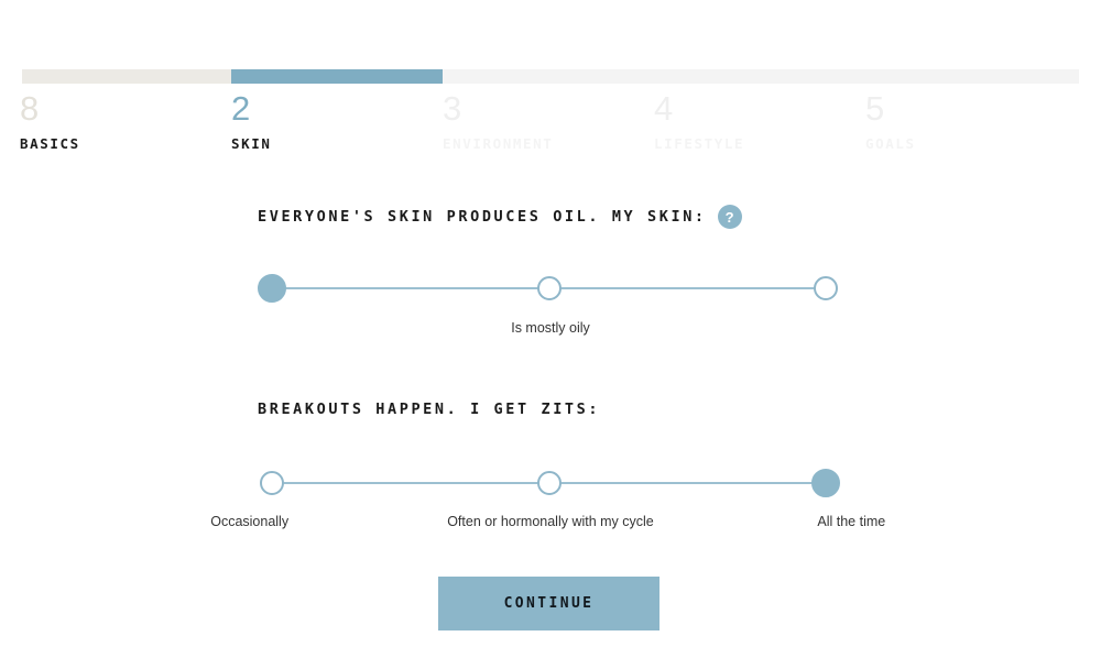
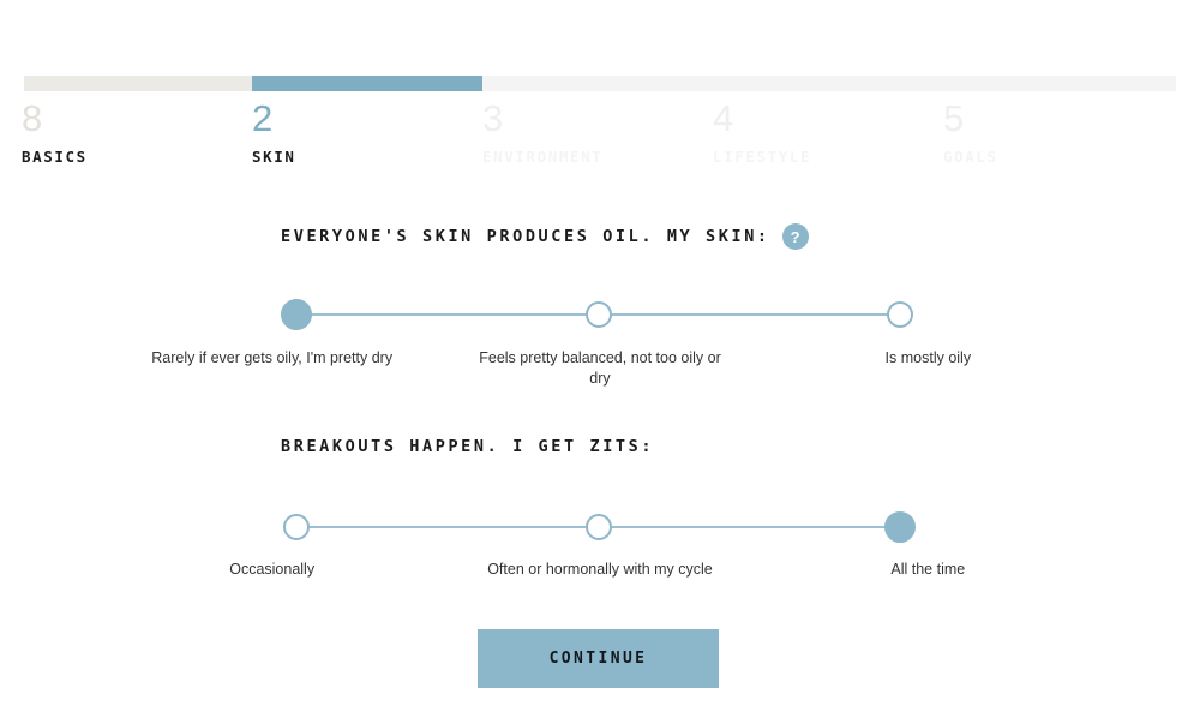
  8
  BASICS
  2
  SKIN
  EVERYONE'S SKIN PRODUCES OIL. MY SKIN:
  ?
+ Rarely if ever gets oily, I'm pretty dry
+ Feels pretty balanced, not too oily or dry
  Is mostly oily
  BREAKOUTS HAPPEN. I GET ZITS:
  Occasionally
  Often or hormonally with my cycle
  All the time
  CONTINUE
